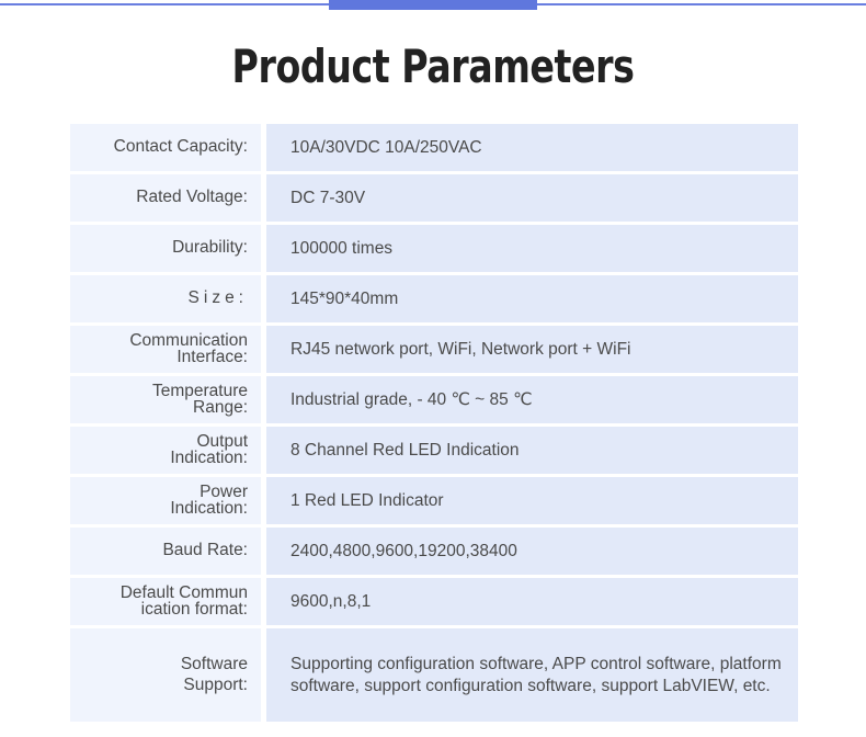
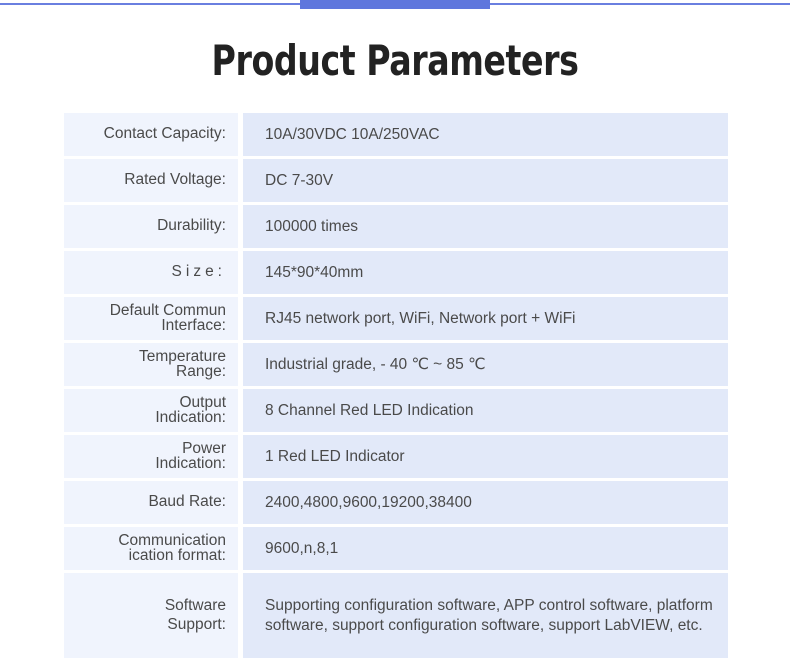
  Product Parameters
  Contact Capacity:
  10A/30VDC 10A/250VAC
  Rated Voltage:
  DC 7-30V
  Durability:
  100000 times
  Size:
  145*90*40mm
- Communication
+ Default Commun
  Interface:
  RJ45 network port, WiFi, Network port + WiFi
  Temperature
  Range:
  Industrial grade, - 40 ℃ ~ 85 ℃
  Output
  Indication:
  8 Channel Red LED Indication
  Power
  Indication:
  1 Red LED Indicator
  Baud Rate:
  2400,4800,9600,19200,38400
- Default Commun
+ Communication
  ication format:
  9600,n,8,1
  Software
  Support:
  Supporting configuration software, APP control software, platform software, support configuration software, support LabVIEW, etc.
